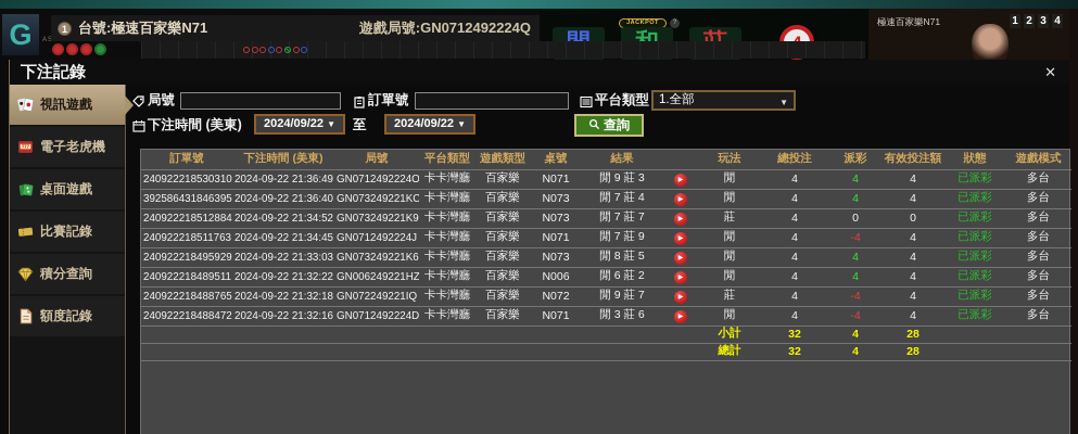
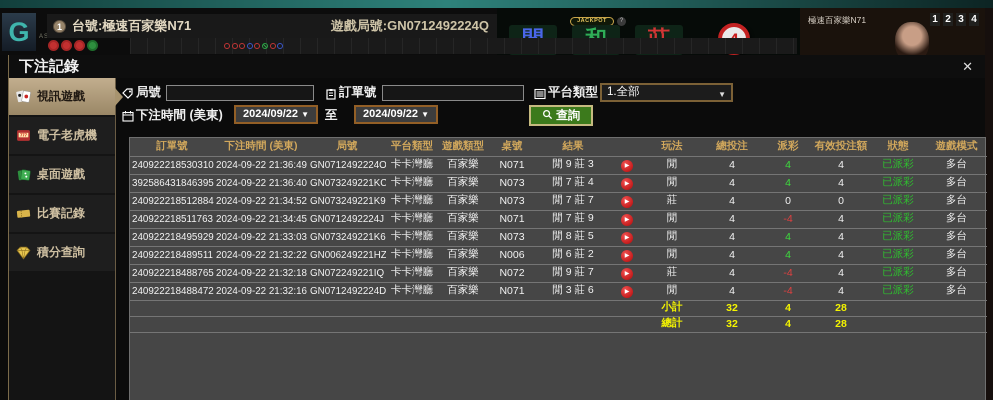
  G
  1
  台號:極速百家樂N71
  遊戲局號:GN0712492224Q
  極速百家樂N71
  1
  2
  3
  4
  下注記錄
  ✕
  視訊遊戲
  電子老虎機
  桌面遊戲
  比賽記錄
  積分查詢
- 額度記錄
  局號
  訂單號
  平台類型
  1.全部
  ▼
  下注時間 (美東)
  2024/09/22 ▼
  至
  2024/09/22 ▼
  查詢
  訂單號	下注時間 (美東)	局號	平台類型	遊戲類型	桌號	結果		玩法	總投注	派彩	有效投注額	狀態	遊戲模式
  240922218530310	2024-09-22 21:36:49	GN0712492224O	卡卡灣廳	百家樂	N071	閒 9 莊 3		閒	4	4	4	已派彩	多台
  392586431846395	2024-09-22 21:36:40	GN073249221KC	卡卡灣廳	百家樂	N073	閒 7 莊 4		閒	4	4	4	已派彩	多台
  240922218512884	2024-09-22 21:34:52	GN073249221K9	卡卡灣廳	百家樂	N073	閒 7 莊 7		莊	4	0	0	已派彩	多台
  240922218511763	2024-09-22 21:34:45	GN0712492224J	卡卡灣廳	百家樂	N071	閒 7 莊 9		閒	4	-4	4	已派彩	多台
  240922218495929	2024-09-22 21:33:03	GN073249221K6	卡卡灣廳	百家樂	N073	閒 8 莊 5		閒	4	4	4	已派彩	多台
  240922218489511	2024-09-22 21:32:22	GN006249221HZ	卡卡灣廳	百家樂	N006	閒 6 莊 2		閒	4	4	4	已派彩	多台
  240922218488765	2024-09-22 21:32:18	GN072249221IQ	卡卡灣廳	百家樂	N072	閒 9 莊 7		莊	4	-4	4	已派彩	多台
  240922218488472	2024-09-22 21:32:16	GN0712492224D	卡卡灣廳	百家樂	N071	閒 3 莊 6		閒	4	-4	4	已派彩	多台
  								小計	32	4	28
  								總計	32	4	28
